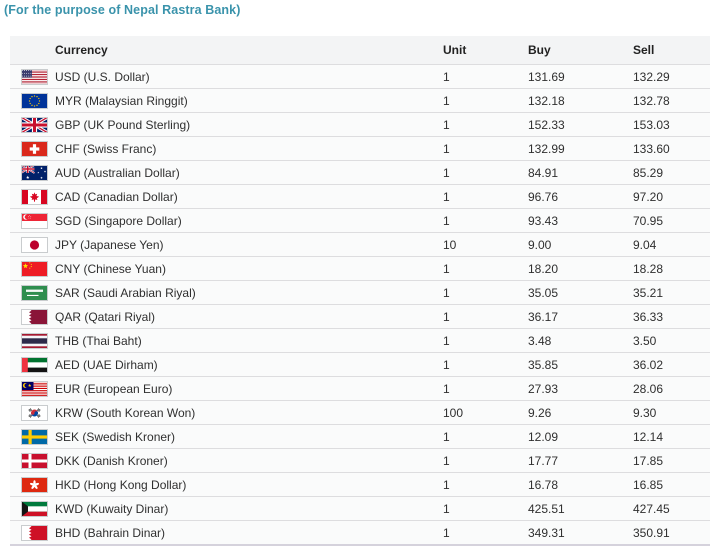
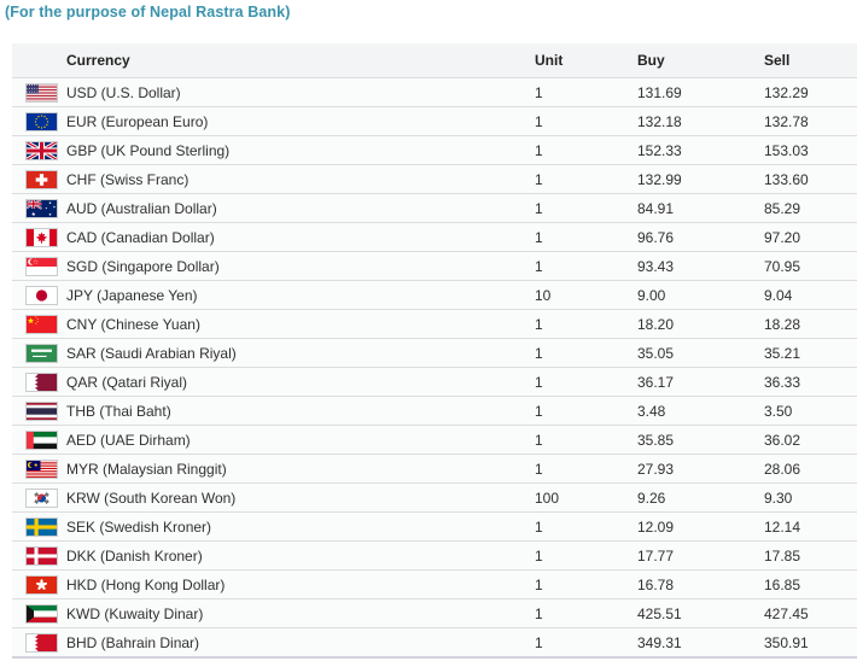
  (For the purpose of Nepal Rastra Bank)
  Currency	Unit	Buy	Sell
  USD (U.S. Dollar)	1	131.69	132.29
- MYR (Malaysian Ringgit)	1	132.18	132.78
+ EUR (European Euro)	1	132.18	132.78
  GBP (UK Pound Sterling)	1	152.33	153.03
  CHF (Swiss Franc)	1	132.99	133.60
  AUD (Australian Dollar)	1	84.91	85.29
  CAD (Canadian Dollar)	1	96.76	97.20
  SGD (Singapore Dollar)	1	93.43	70.95
  JPY (Japanese Yen)	10	9.00	9.04
  CNY (Chinese Yuan)	1	18.20	18.28
  SAR (Saudi Arabian Riyal)	1	35.05	35.21
  QAR (Qatari Riyal)	1	36.17	36.33
  THB (Thai Baht)	1	3.48	3.50
  AED (UAE Dirham)	1	35.85	36.02
- EUR (European Euro)	1	27.93	28.06
+ MYR (Malaysian Ringgit)	1	27.93	28.06
  KRW (South Korean Won)	100	9.26	9.30
  SEK (Swedish Kroner)	1	12.09	12.14
  DKK (Danish Kroner)	1	17.77	17.85
  HKD (Hong Kong Dollar)	1	16.78	16.85
  KWD (Kuwaity Dinar)	1	425.51	427.45
  BHD (Bahrain Dinar)	1	349.31	350.91
